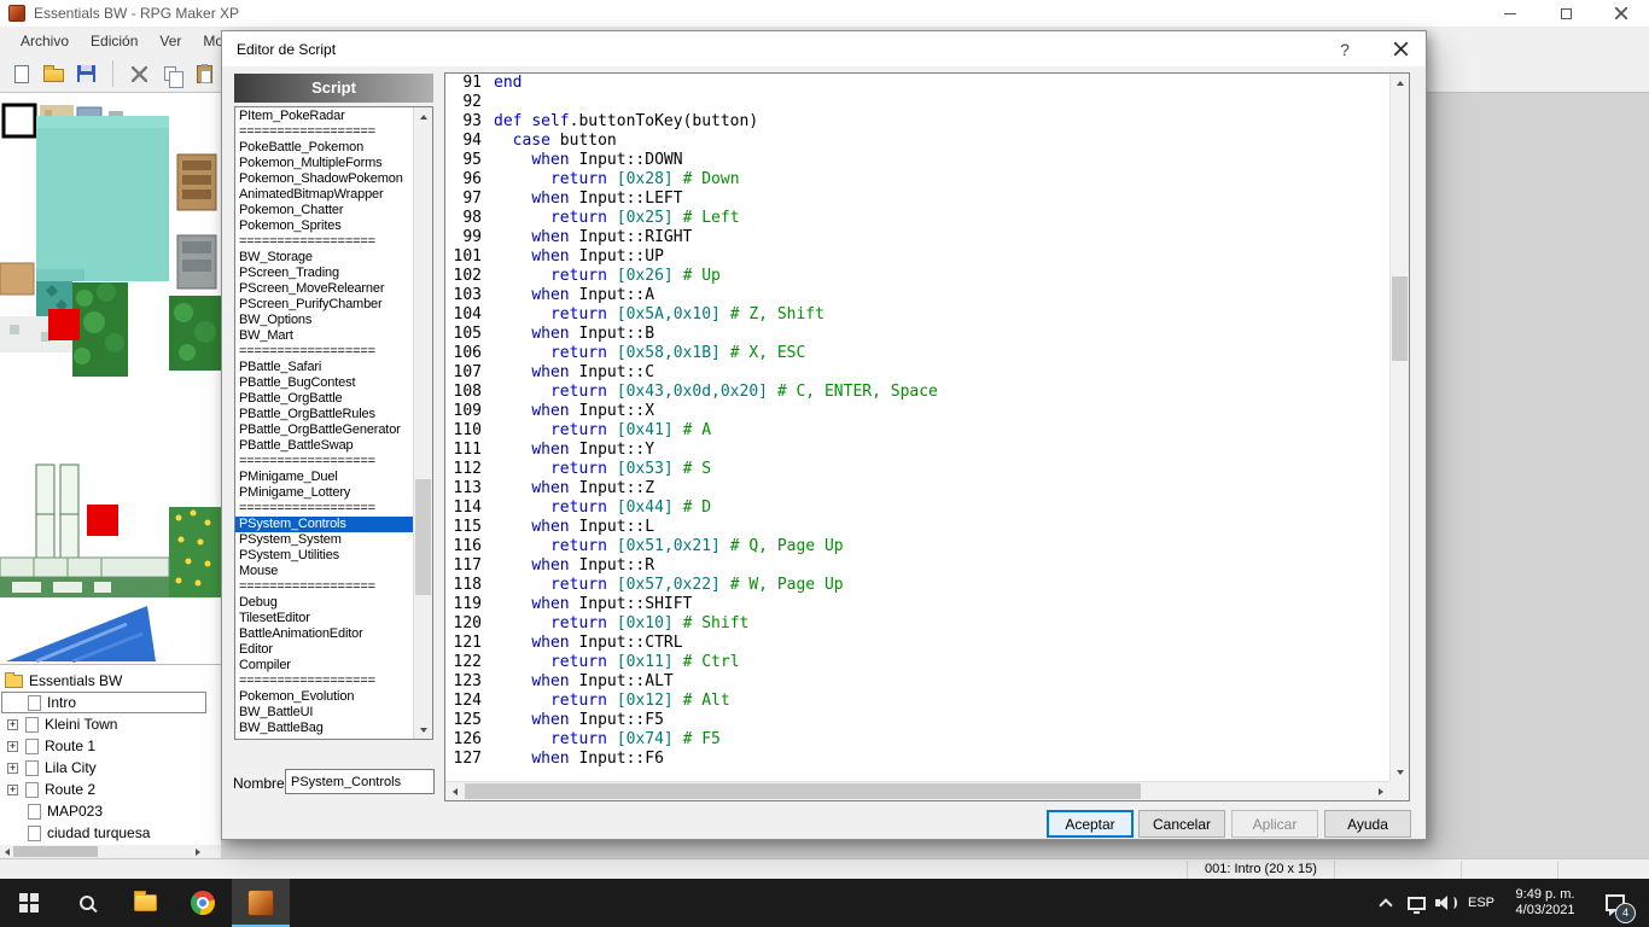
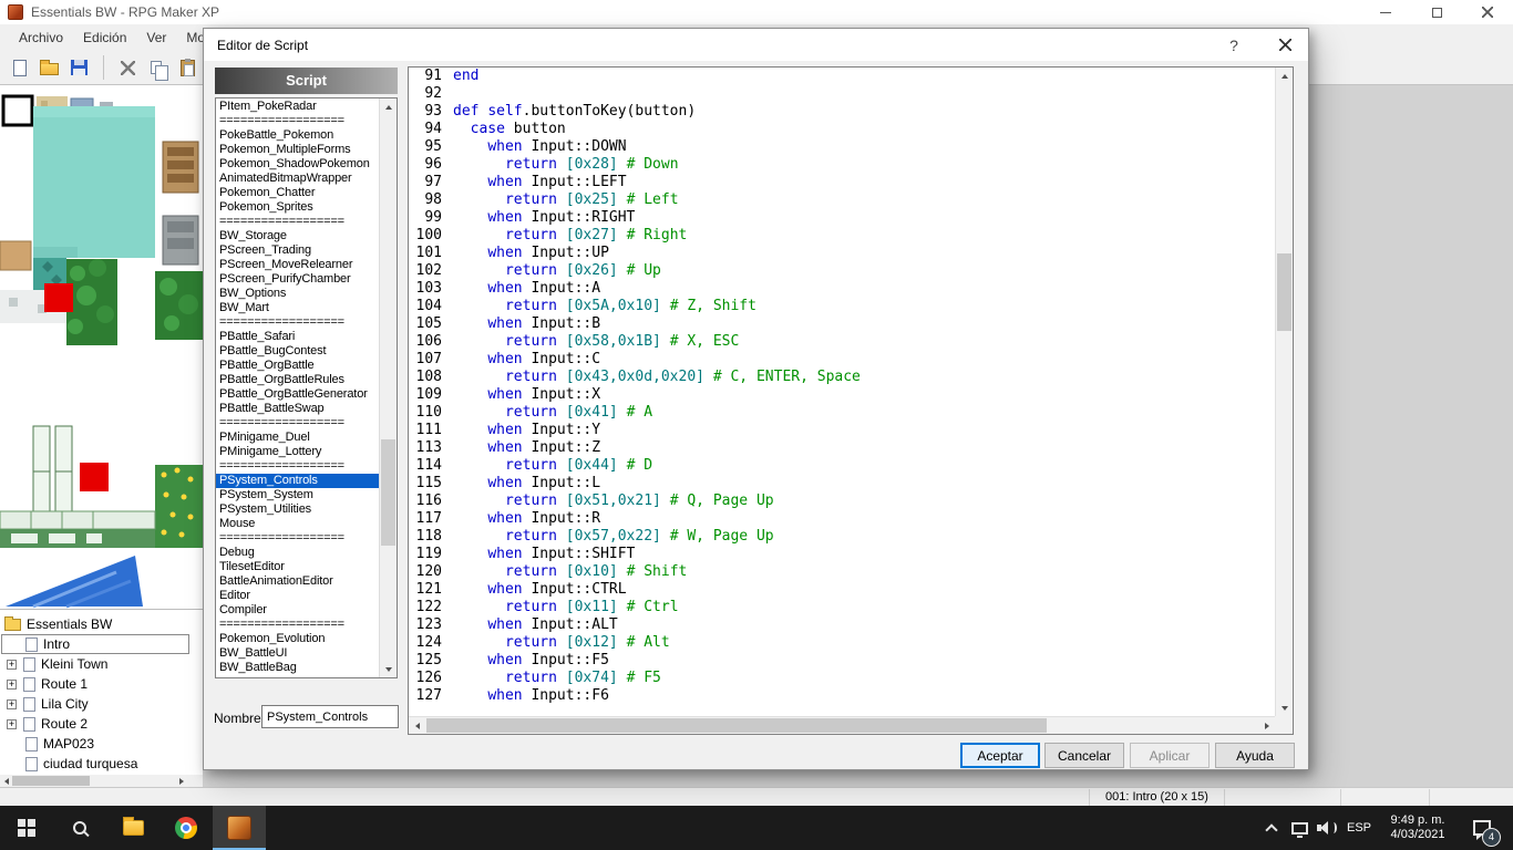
  Essentials BW - RPG Maker XP
  Archivo
  Edición
  Ver
  Essentials BW
  Intro
  + Kleini Town
  + Route 1
  + Lila City
  + Route 2
  MAP023
  ciudad turquesa
  001: Intro (20 x 15)
  Editor de Script
  ?
  Script
  PItem_PokeRadar
  ==================
  PokeBattle_Pokemon
  Pokemon_MultipleForms
  Pokemon_ShadowPokemon
  AnimatedBitmapWrapper
  Pokemon_Chatter
  Pokemon_Sprites
  ==================
  BW_Storage
  PScreen_Trading
  PScreen_MoveRelearner
  PScreen_PurifyChamber
  BW_Options
  BW_Mart
  ==================
  PBattle_Safari
  PBattle_BugContest
  PBattle_OrgBattle
  PBattle_OrgBattleRules
  PBattle_OrgBattleGenerator
  PBattle_BattleSwap
  ==================
  PMinigame_Duel
  PMinigame_Lottery
  ==================
  PSystem_Controls
  PSystem_System
  PSystem_Utilities
  Mouse
  ==================
  Debug
  TilesetEditor
  BattleAnimationEditor
  Editor
  Compiler
  ==================
  Pokemon_Evolution
  BW_BattleUI
  BW_BattleBag
  Nombre
  PSystem_Controls
  91 end
  92
  93 def self.buttonToKey(button)
  94 case button
  95 when Input::DOWN
  96 return [0x28] # Down
  97 when Input::LEFT
  98 return [0x25] # Left
  99 when Input::RIGHT
+ 100 return [0x27] # Right
  101 when Input::UP
  102 return [0x26] # Up
  103 when Input::A
  104 return [0x5A,0x10] # Z, Shift
  105 when Input::B
  106 return [0x58,0x1B] # X, ESC
  107 when Input::C
  108 return [0x43,0x0d,0x20] # C, ENTER, Space
  109 when Input::X
  110 return [0x41] # A
  111 when Input::Y
- 112 return [0x53] # S
  113 when Input::Z
  114 return [0x44] # D
  115 when Input::L
  116 return [0x51,0x21] # Q, Page Up
  117 when Input::R
  118 return [0x57,0x22] # W, Page Up
  119 when Input::SHIFT
  120 return [0x10] # Shift
  121 when Input::CTRL
  122 return [0x11] # Ctrl
  123 when Input::ALT
  124 return [0x12] # Alt
  125 when Input::F5
  126 return [0x74] # F5
  127 when Input::F6
  Aceptar
  Cancelar
  Aplicar
  Ayuda
  ESP
  9:49 p. m.
  4/03/2021
  4
